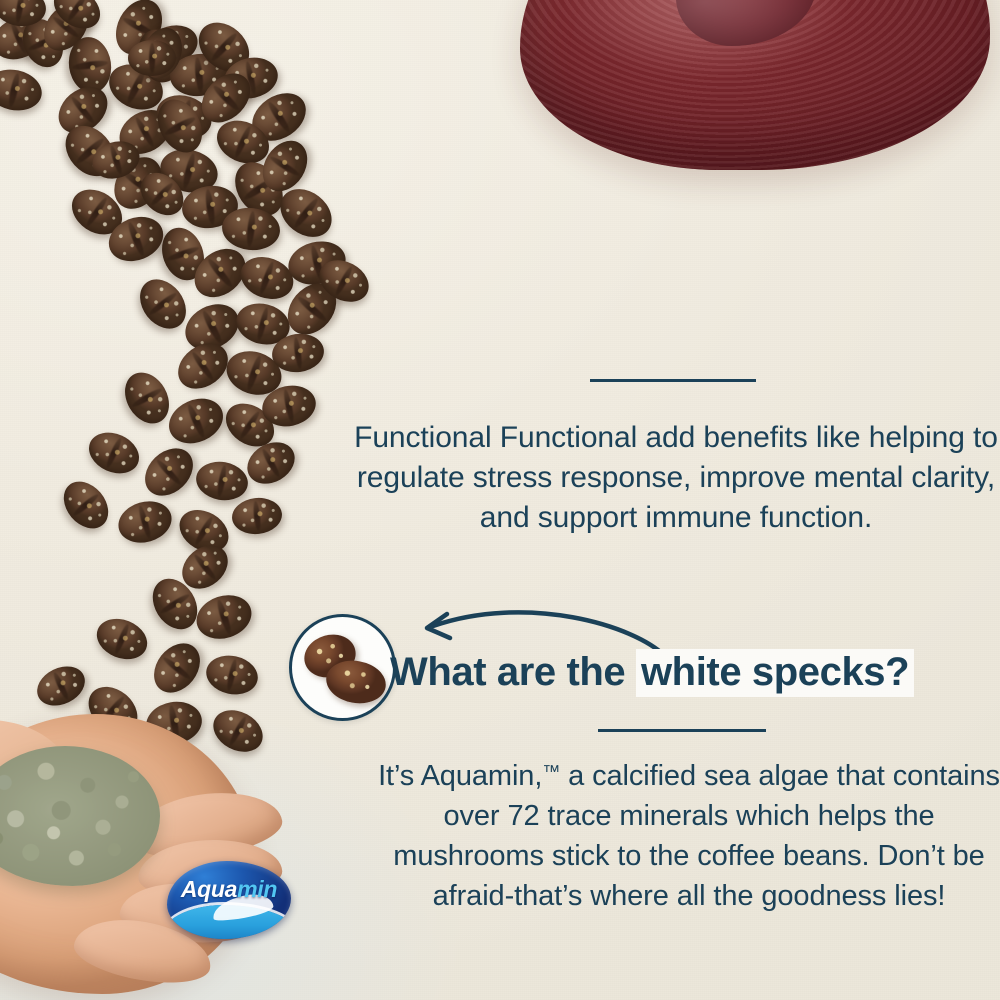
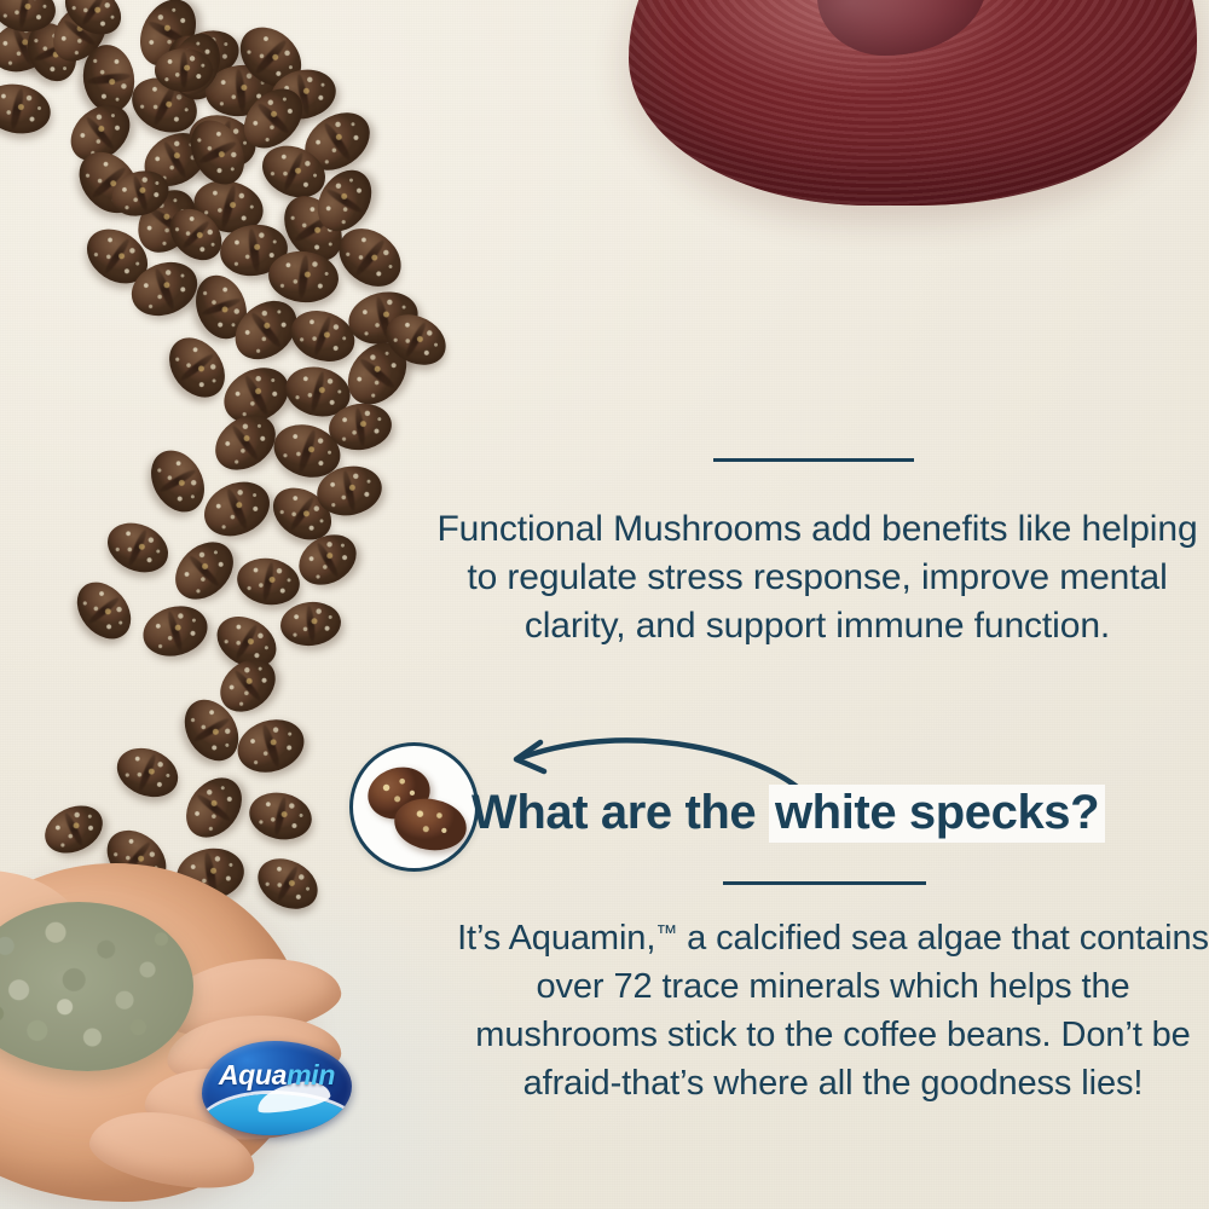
  Aquamin
- Functional Functional add benefits like helping to regulate stress response, improve mental clarity, and support immune function.
+ Functional Mushrooms add benefits like helping to regulate stress response, improve mental clarity, and support immune function.
  What are the white specks?
  It’s Aquamin,™ a calcified sea algae that contains over 72 trace minerals which helps the mushrooms stick to the coffee beans. Don’t be afraid-that’s where all the goodness lies!
